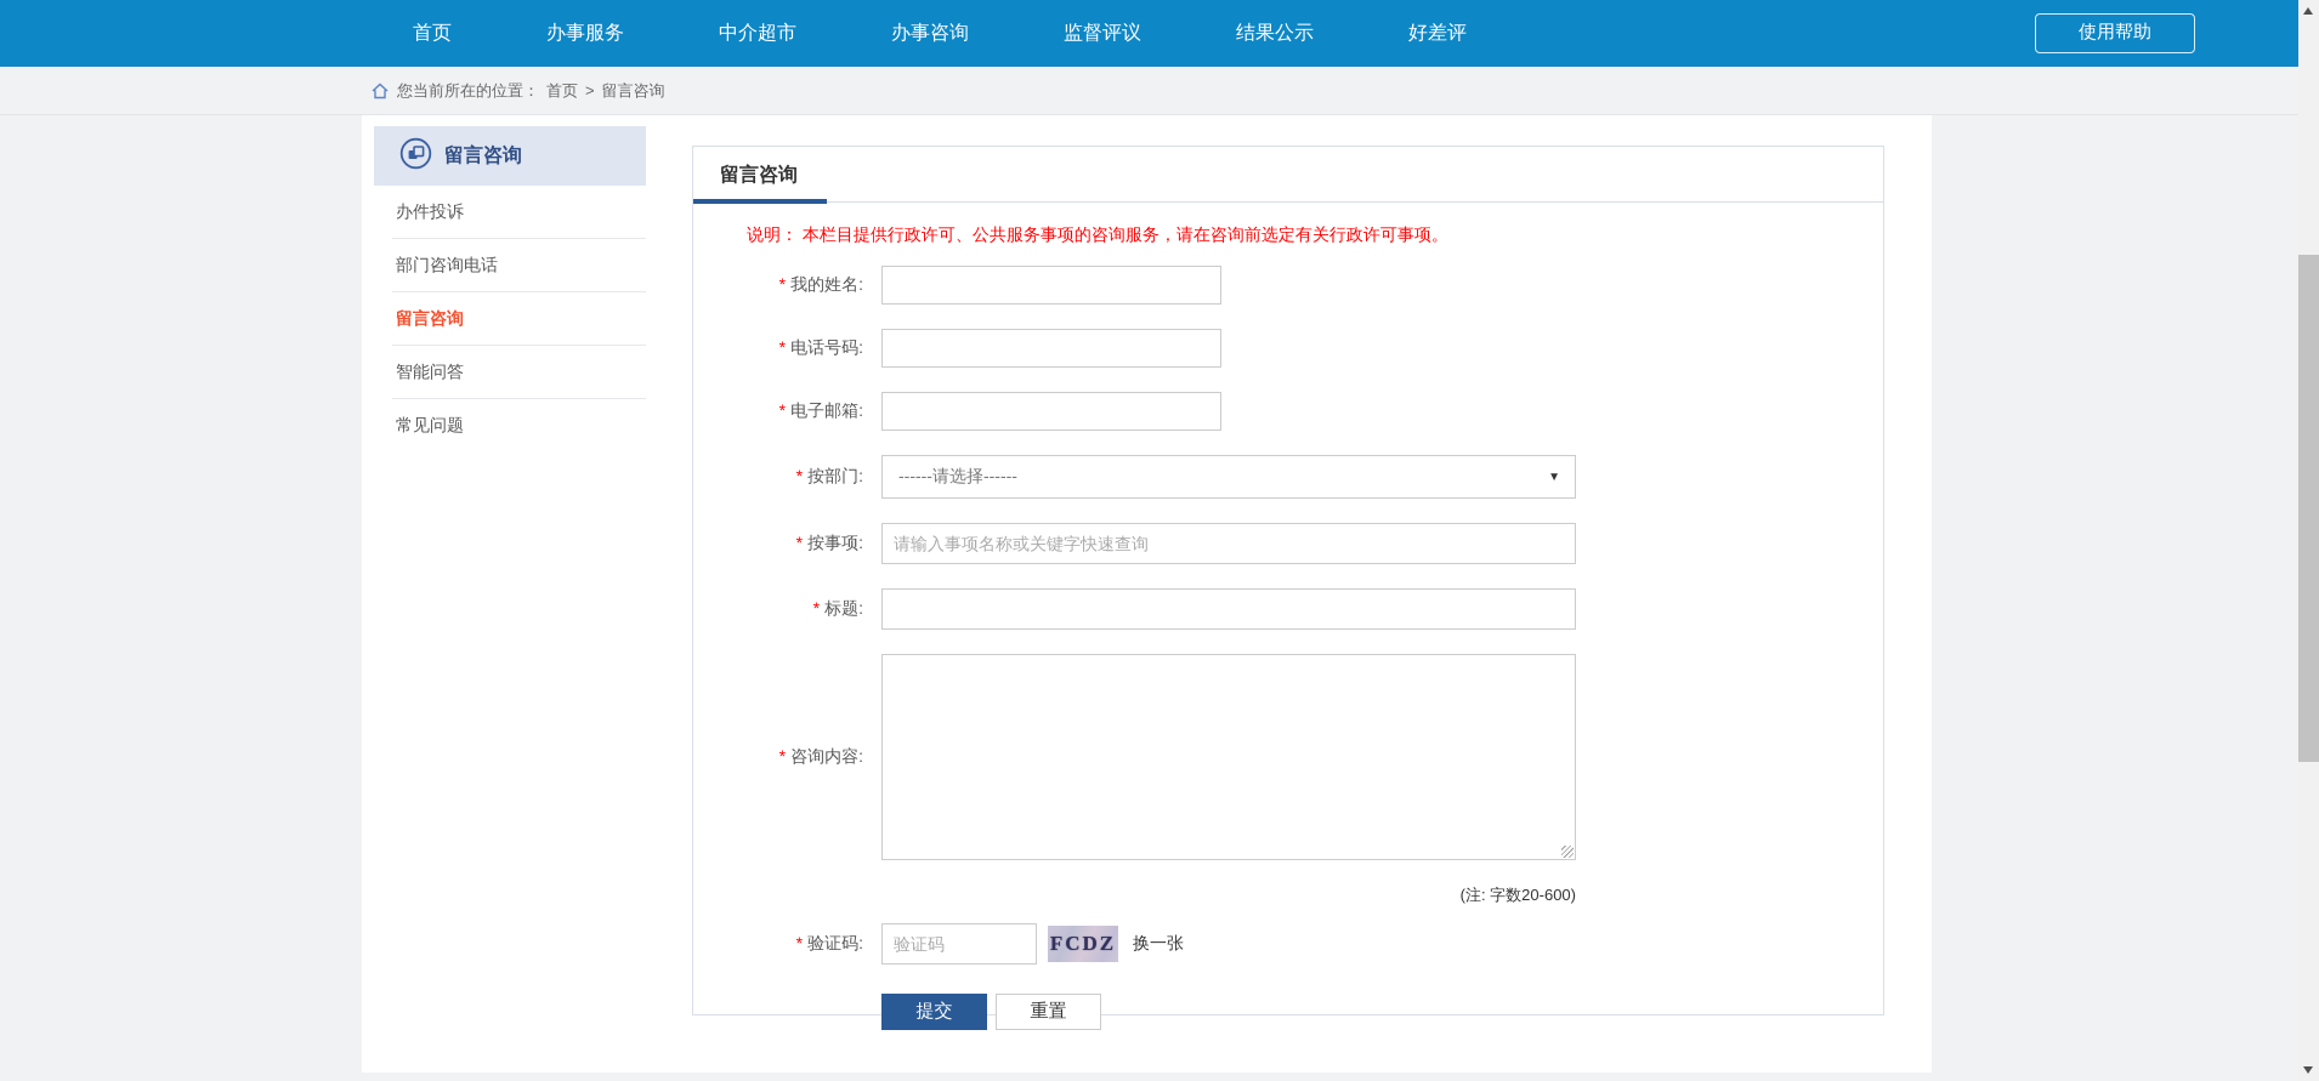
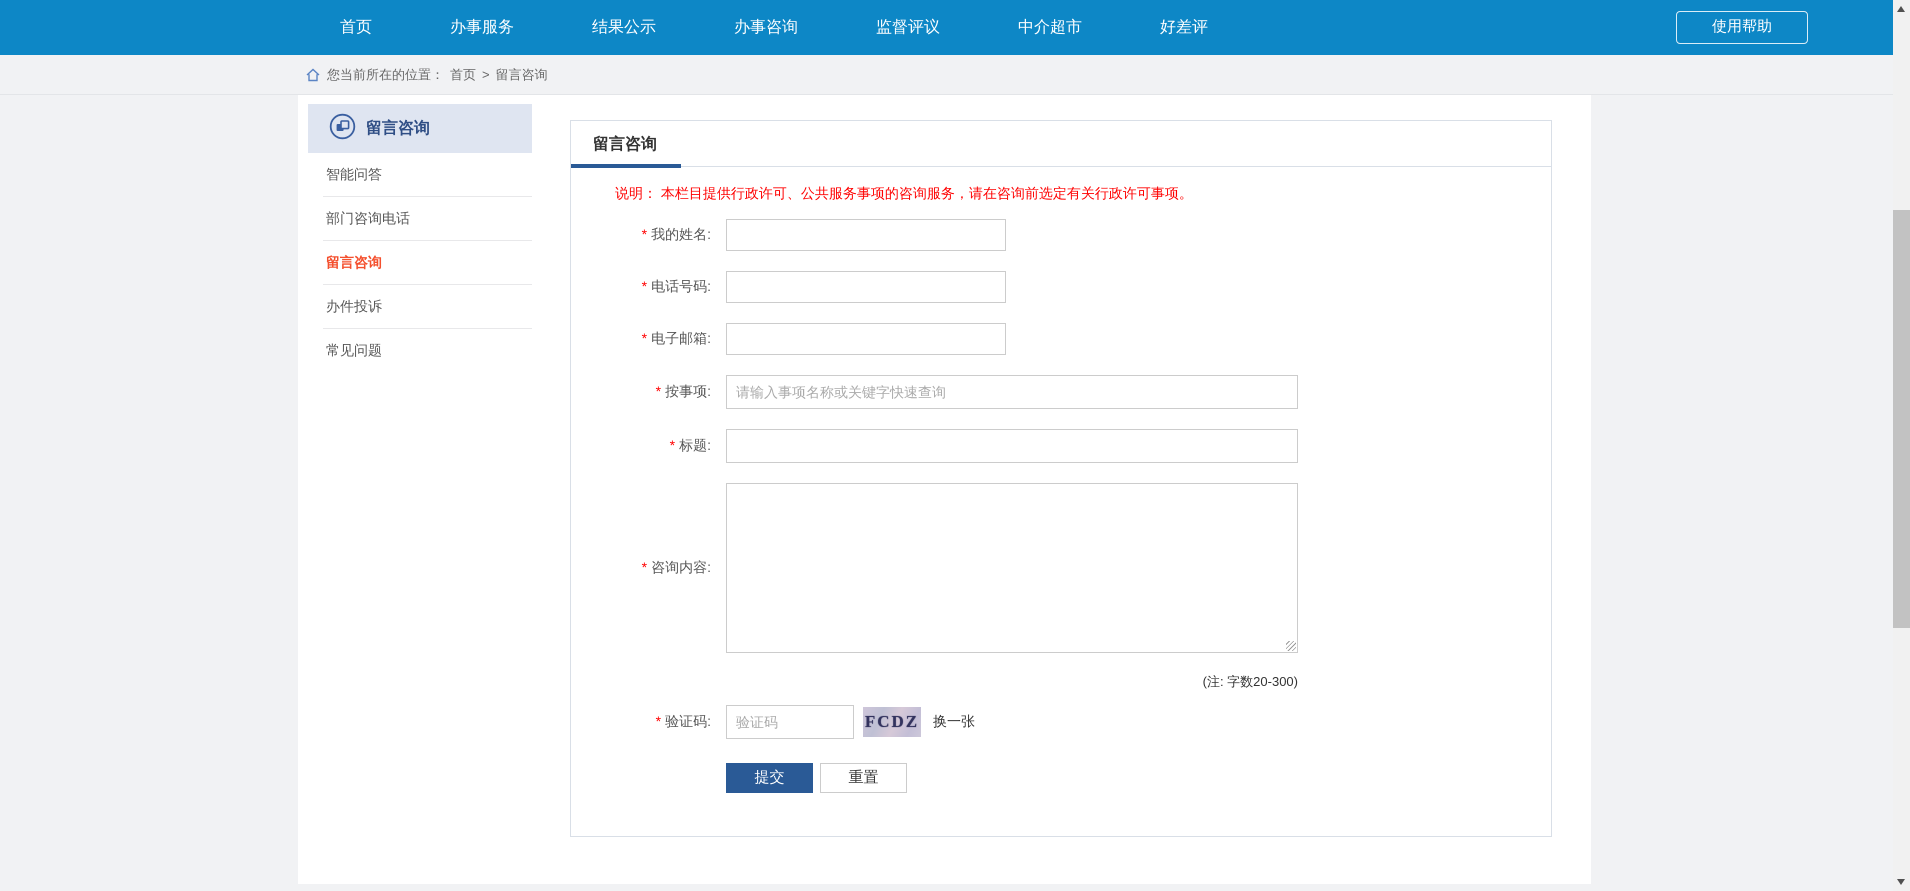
  首页
  办事服务
- 中介超市
+ 结果公示
  办事咨询
  监督评议
- 结果公示
+ 中介超市
  好差评
  使用帮助
  您当前所在的位置：
  首页
  >
  留言咨询
  留言咨询
- 办件投诉
+ 智能问答
  部门咨询电话
  留言咨询
- 智能问答
+ 办件投诉
  常见问题
  留言咨询
  说明： 本栏目提供行政许可、公共服务事项的咨询服务，请在咨询前选定有关行政许可事项。
  * 我的姓名:
  * 电话号码:
  * 电子邮箱:
- * 按部门:
- ------请选择------
- ▼
  * 按事项:
  请输入事项名称或关键字快速查询
  * 标题:
  * 咨询内容:
- (注: 字数20-600)
+ (注: 字数20-300)
  * 验证码:
  验证码
  FCDZ
  换一张
  提交
  重置
